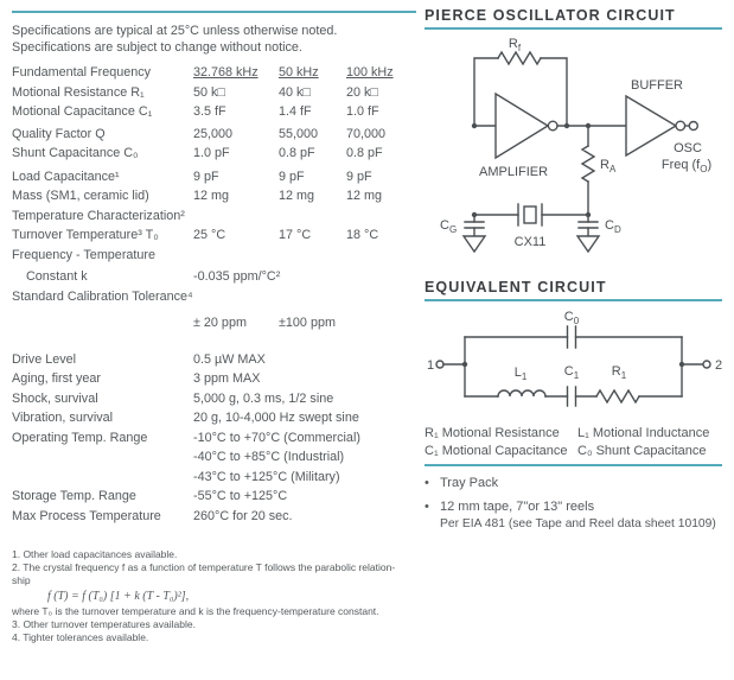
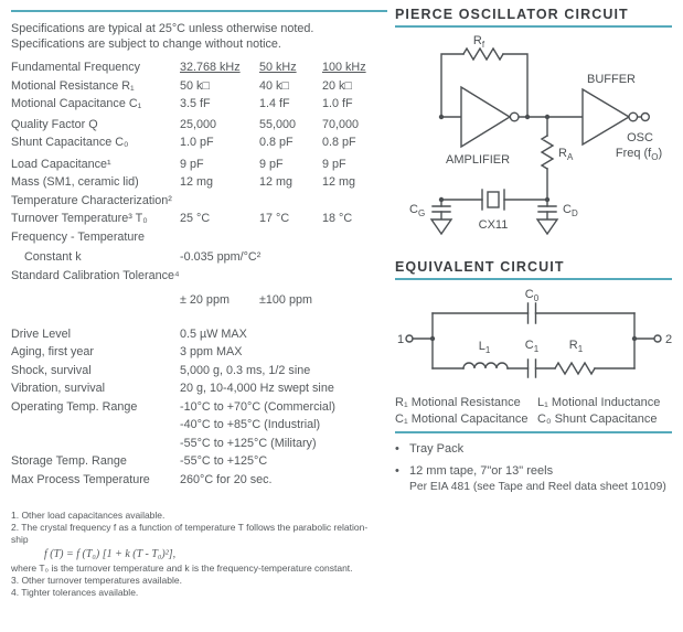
  Specifications are typical at 25°C unless otherwise noted.
  Specifications are subject to change without notice.
  Fundamental Frequency
  32.768 kHz
  50 kHz
  100 kHz
  Motional Resistance R₁
  50 k□
  40 k□
  20 k□
  Motional Capacitance C₁
  3.5 fF
  1.4 fF
  1.0 fF
  Quality Factor Q
  25,000
  55,000
  70,000
  Shunt Capacitance C₀
  1.0 pF
  0.8 pF
  0.8 pF
  Load Capacitance¹
  9 pF
  9 pF
  9 pF
  Mass (SM1, ceramic lid)
  12 mg
  12 mg
  12 mg
  Temperature Characterization²
  Turnover Temperature³ T₀
  25 °C
  17 °C
  18 °C
  Frequency - Temperature
  Constant k
  -0.035 ppm/°C²
  Standard Calibration Tolerance⁴
  ± 20 ppm
  ±100 ppm
  Drive Level
  0.5 µW MAX
  Aging, first year
  3 ppm MAX
  Shock, survival
  5,000 g, 0.3 ms, 1/2 sine
  Vibration, survival
  20 g, 10-4,000 Hz swept sine
  Operating Temp. Range
  -10°C to +70°C (Commercial)
  -40°C to +85°C (Industrial)
- -43°C to +125°C (Military)
+ -55°C to +125°C (Military)
  Storage Temp. Range
  -55°C to +125°C
  Max Process Temperature
  260°C for 20 sec.
  1. Other load capacitances available.
  2. The crystal frequency f as a function of temperature T follows the parabolic relation-
  ship
  f (T) = f (T₀) [1 + k (T - T₀)²],
  where T₀ is the turnover temperature and k is the frequency-temperature constant.
  3. Other turnover temperatures available.
  4. Tighter tolerances available.
  PIERCE OSCILLATOR CIRCUIT
  Rf
  AMPLIFIER
  RA
  BUFFER
  OSC
  Freq (fO)
  CX11
  CG
  CD
  EQUIVALENT CIRCUIT
  1
  C0
  L1
  C1
  R1
  2
  R₁ Motional Resistance
  L₁ Motional Inductance
  C₁ Motional Capacitance
  C₀ Shunt Capacitance
  •
  Tray Pack
  •
  12 mm tape, 7"or 13" reels
  Per EIA 481 (see Tape and Reel data sheet 10109)
